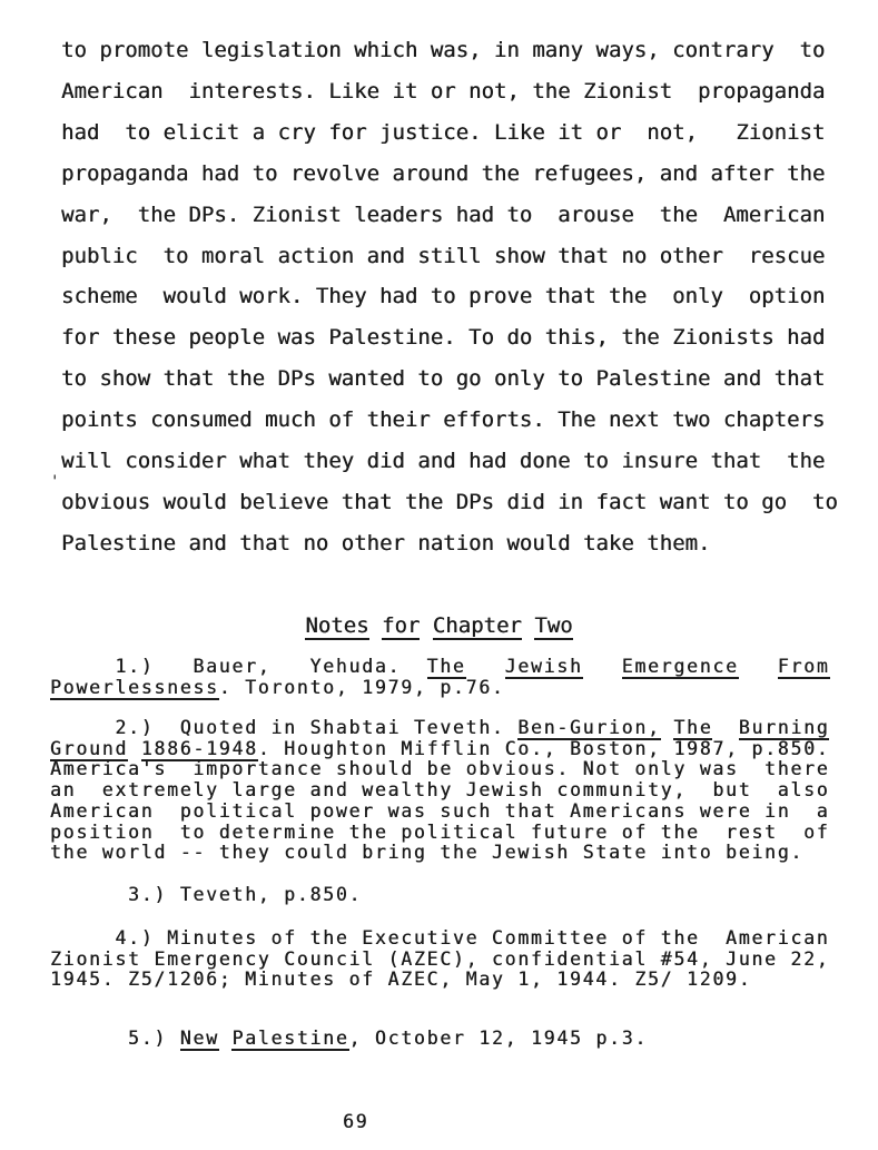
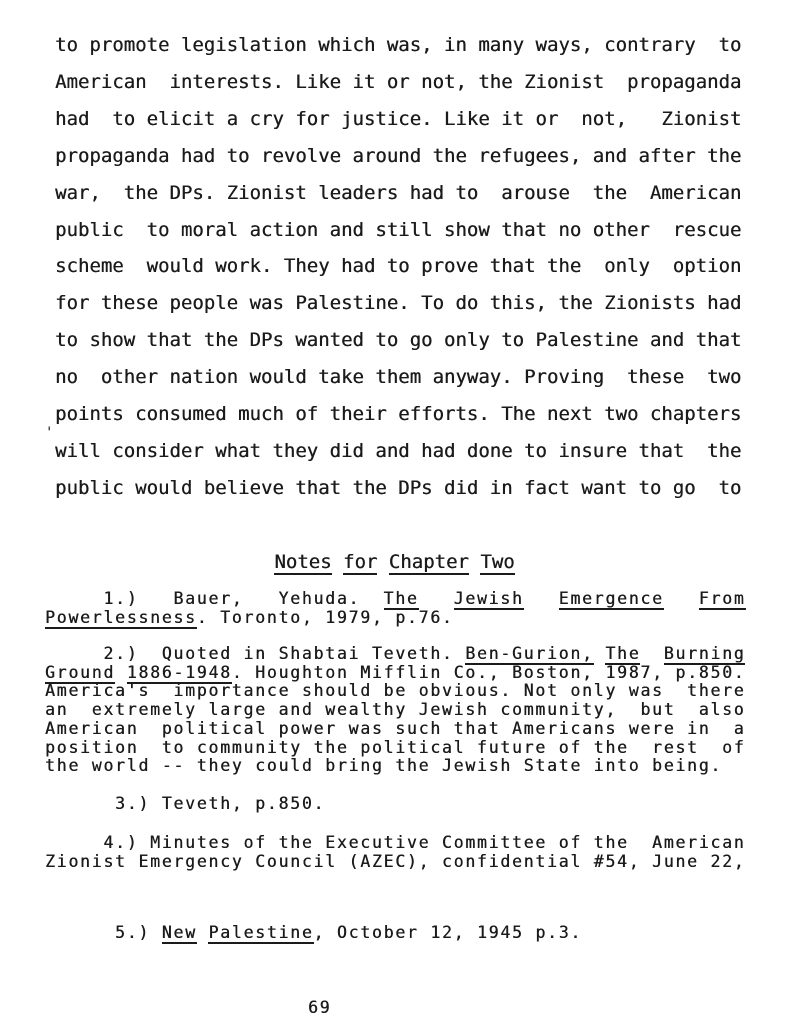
  to promote legislation which was, in many ways, contrary to
  American interests. Like it or not, the Zionist propaganda
  had to elicit a cry for justice. Like it or not, Zionist
  propaganda had to revolve around the refugees, and after the
  war, the DPs. Zionist leaders had to arouse the American
  public to moral action and still show that no other rescue
  scheme would work. They had to prove that the only option
  for these people was Palestine. To do this, the Zionists had
  to show that the DPs wanted to go only to Palestine and that
+ no other nation would take them anyway. Proving these two
  points consumed much of their efforts. The next two chapters
  will consider what they did and had done to insure that the
- obvious would believe that the DPs did in fact want to go to
+ public would believe that the DPs did in fact want to go to
- Palestine and that no other nation would take them.
  '
  Notes for Chapter Two
  1.) Bauer, Yehuda. The Jewish Emergence From
  Powerlessness. Toronto, 1979, p.76.
  2.) Quoted in Shabtai Teveth. Ben-Gurion, The Burning
  Ground 1886-1948. Houghton Mifflin Co., Boston, 1987, p.850.
  America's importance should be obvious. Not only was there
  an extremely large and wealthy Jewish community, but also
  American political power was such that Americans were in a
- position to determine the political future of the rest of
+ position to community the political future of the rest of
  the world -- they could bring the Jewish State into being.
  3.) Teveth, p.850.
  4.) Minutes of the Executive Committee of the American
  Zionist Emergency Council (AZEC), confidential #54, June 22,
- 1945. Z5/1206; Minutes of AZEC, May 1, 1944. Z5/ 1209.
  5.) New Palestine, October 12, 1945 p.3.
  69
